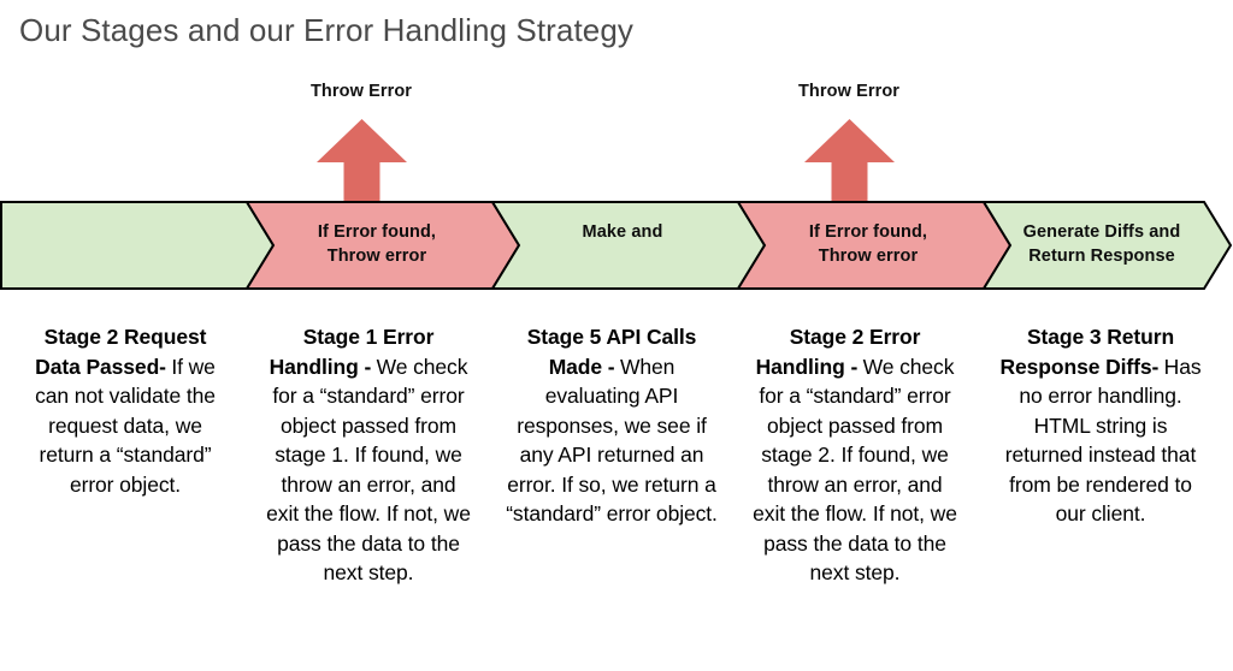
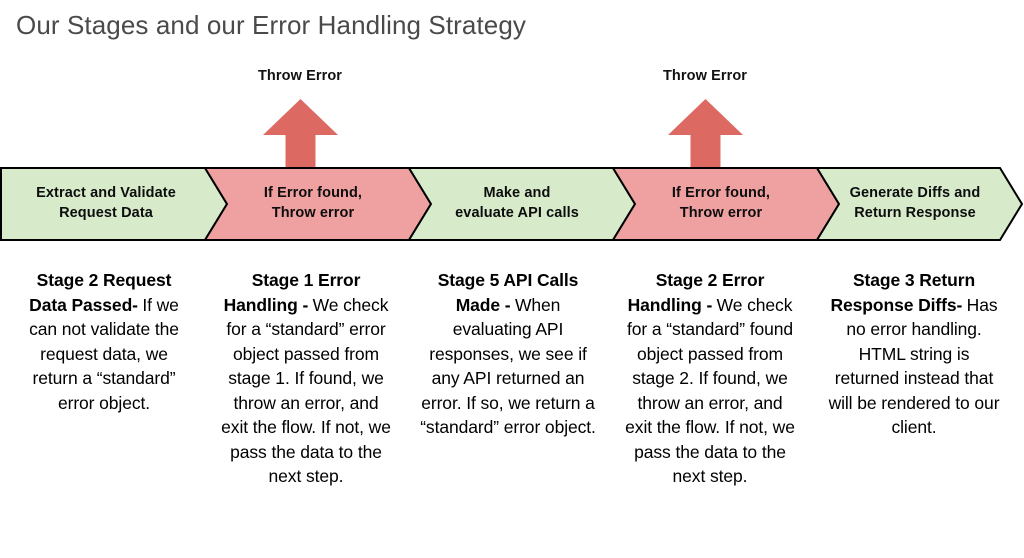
  Our Stages and our Error Handling Strategy
  Throw Error
  Throw Error
+ Extract and Validate
+ Request Data
  If Error found,
  Throw error
  Make and
+ evaluate API calls
  If Error found,
  Throw error
  Generate Diffs and
  Return Response
  Stage 2 Request Data Passed- If we can not validate the request data, we return a “standard” error object.
  Stage 1 Error Handling - We check for a “standard” error object passed from stage 1. If found, we throw an error, and exit the flow. If not, we pass the data to the next step.
  Stage 5 API Calls Made - When evaluating API responses, we see if any API returned an error. If so, we return a “standard” error object.
- Stage 2 Error Handling - We check for a “standard” error object passed from stage 2. If found, we throw an error, and exit the flow. If not, we pass the data to the next step.
+ Stage 2 Error Handling - We check for a “standard” found object passed from stage 2. If found, we throw an error, and exit the flow. If not, we pass the data to the next step.
- Stage 3 Return Response Diffs- Has no error handling. HTML string is returned instead that from be rendered to our client.
+ Stage 3 Return Response Diffs- Has no error handling. HTML string is returned instead that will be rendered to our client.
